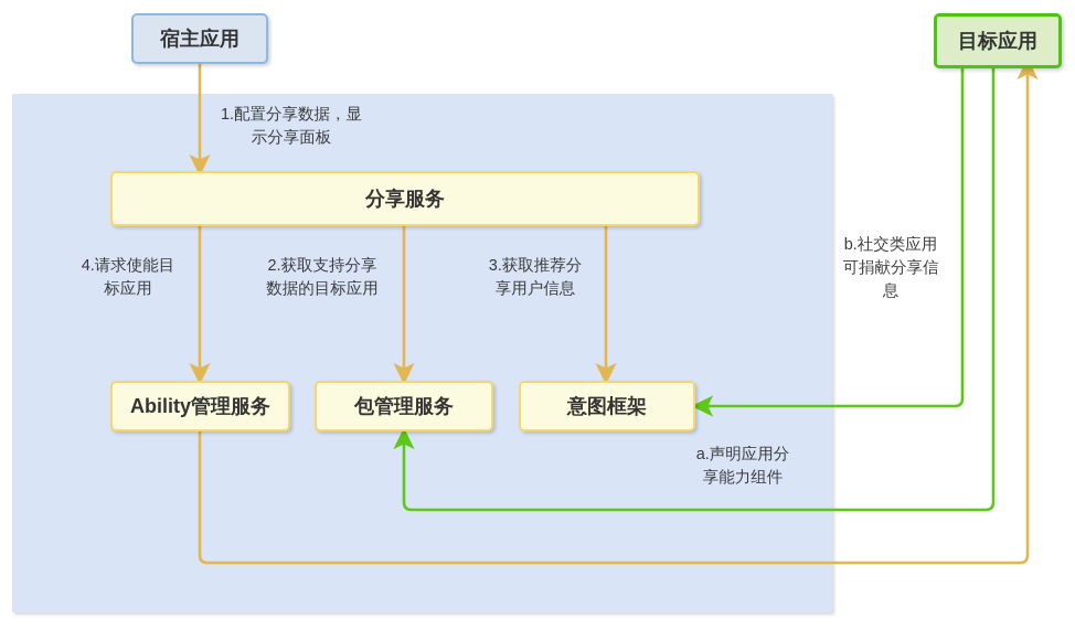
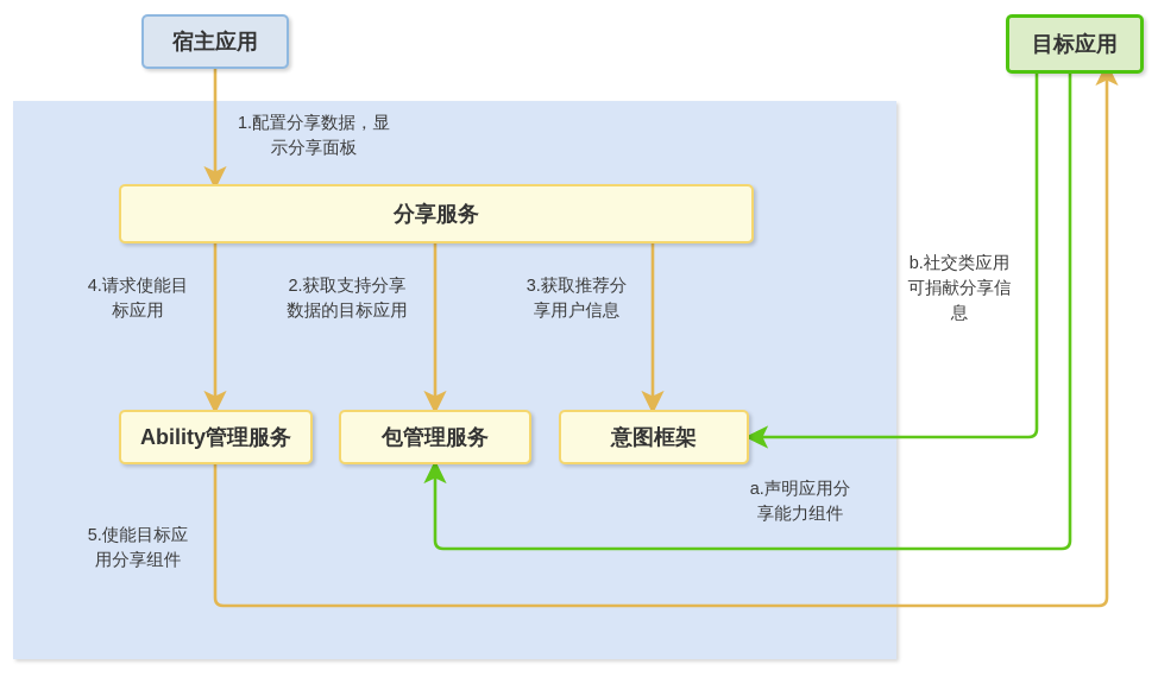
  宿主应用
  目标应用
  分享服务
  Ability管理服务
  包管理服务
  意图框架
  1.配置分享数据，显
  示分享面板
  4.请求使能目
  标应用
  2.获取支持分享
  数据的目标应用
  3.获取推荐分
  享用户信息
+ 5.使能目标应
+ 用分享组件
  a.声明应用分
  享能力组件
  b.社交类应用
  可捐献分享信
  息
